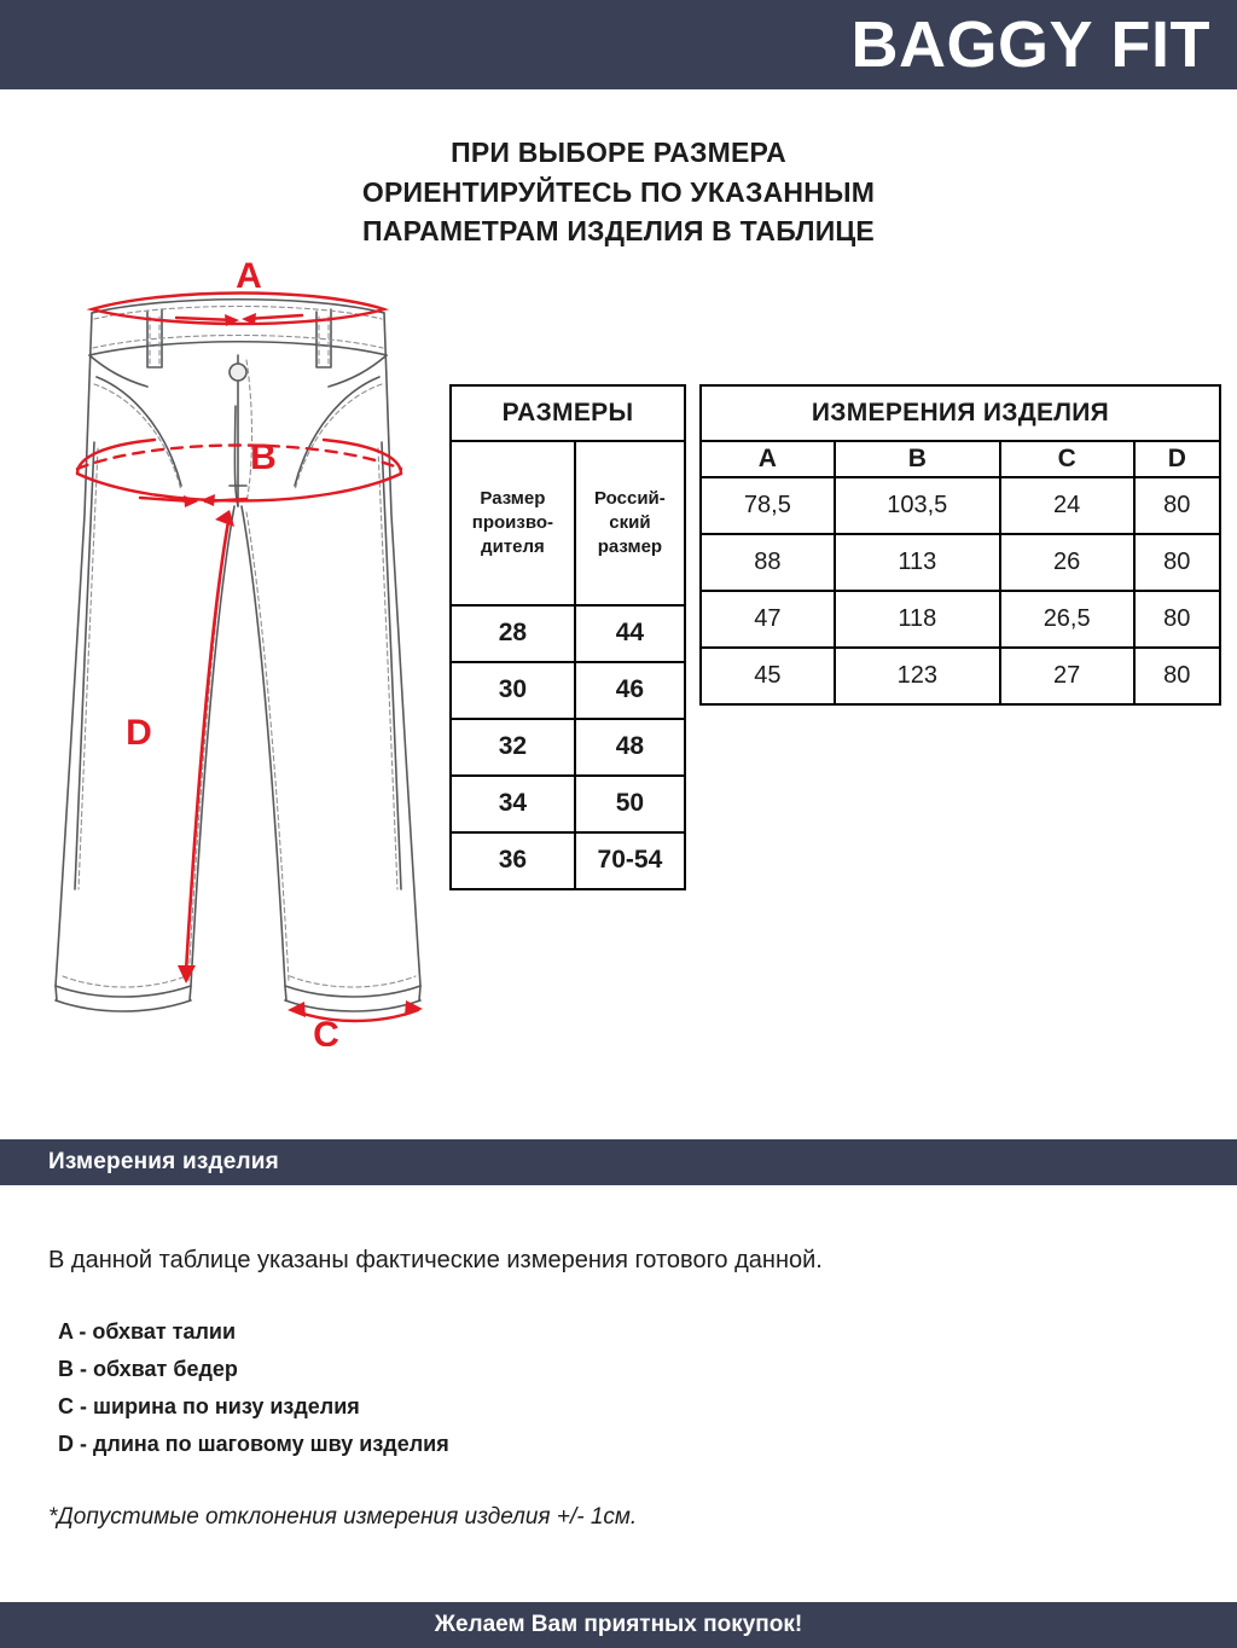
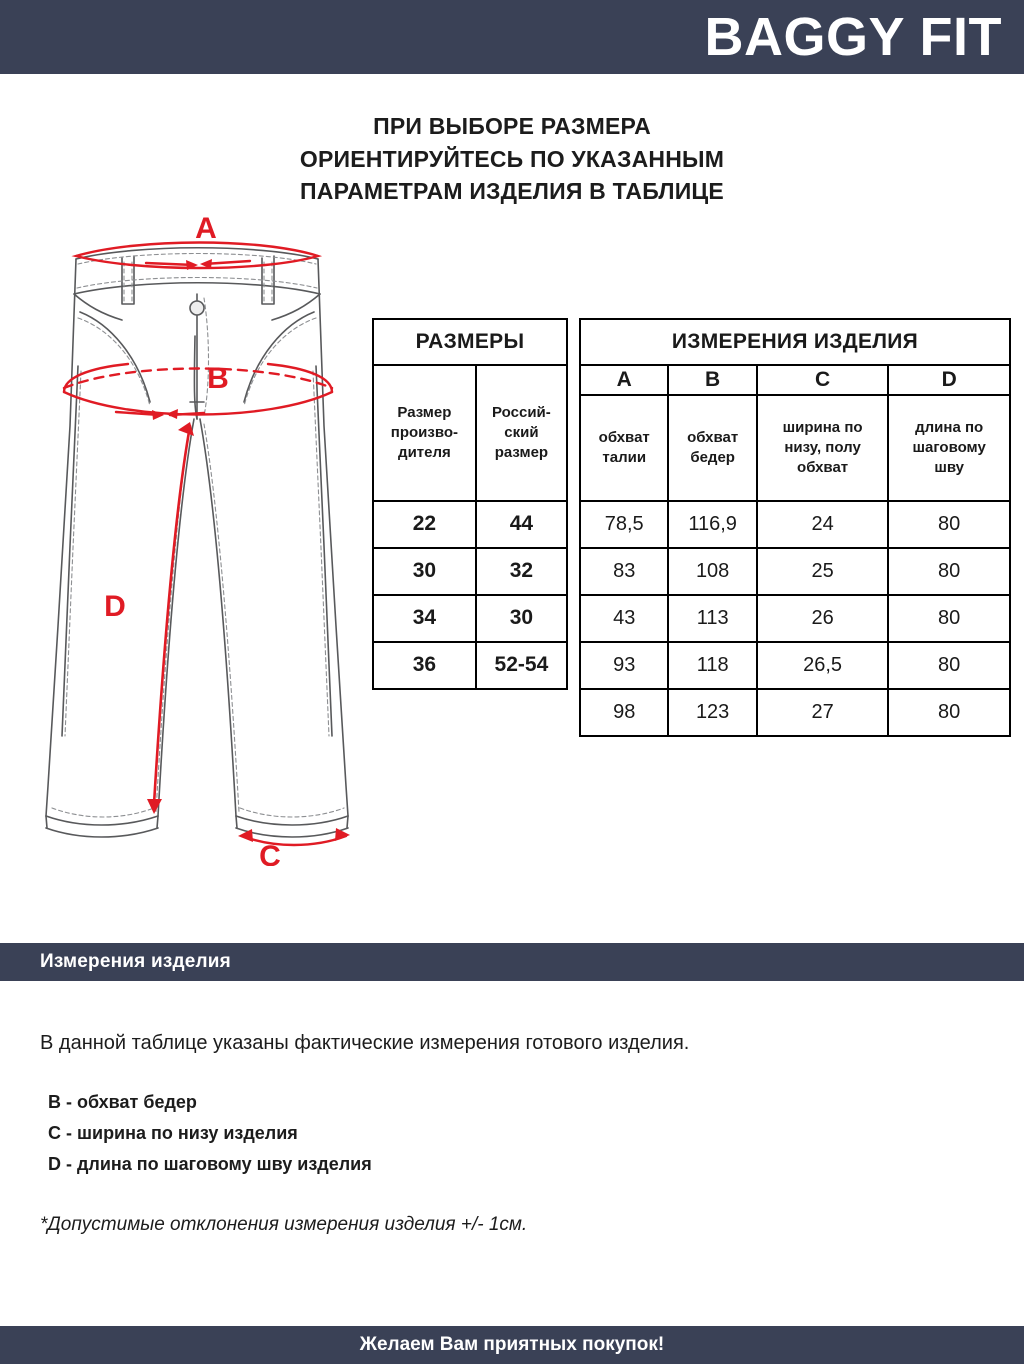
  BAGGY FIT
  ПРИ ВЫБОРЕ РАЗМЕРА
  ОРИЕНТИРУЙТЕСЬ ПО УКАЗАННЫМ
  ПАРАМЕТРАМ ИЗДЕЛИЯ В ТАБЛИЦЕ
  A
  B
  D
  C
  РАЗМЕРЫ
  Размер произво- дителя	Россий- ский размер
- 28	44
+ 22	44
- 30	46
+ 30	32
- 32	48
- 34	50
+ 34	30
- 36	70-54
+ 36	52-54
  ИЗМЕРЕНИЯ ИЗДЕЛИЯ
  A	B	C	D
+ обхват талии	обхват бедер	ширина по низу, полу обхват	длина по шаговому шву
- 78,5	103,5	24	80
+ 78,5	116,9	24	80
+ 83	108	25	80
- 88	113	26	80
+ 43	113	26	80
- 47	118	26,5	80
+ 93	118	26,5	80
- 45	123	27	80
+ 98	123	27	80
  Измерения изделия
- В данной таблице указаны фактические измерения готового данной.
+ В данной таблице указаны фактические измерения готового изделия.
- A - обхват талии
  B - обхват бедер
  C - ширина по низу изделия
  D - длина по шаговому шву изделия
  *Допустимые отклонения измерения изделия +/- 1см.
  Желаем Вам приятных покупок!
